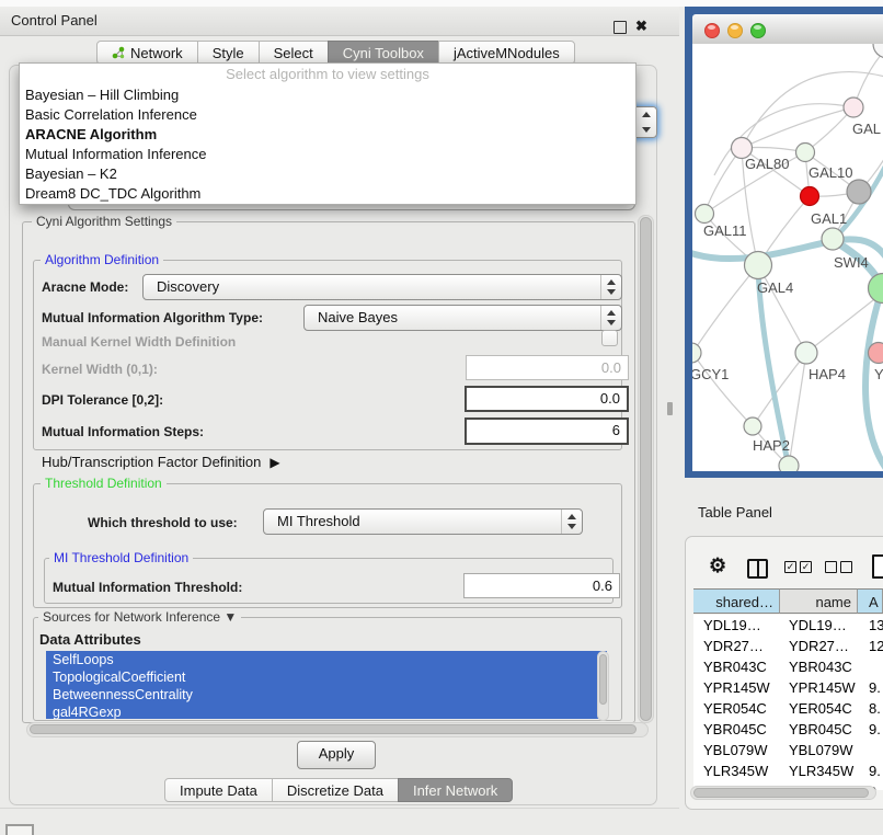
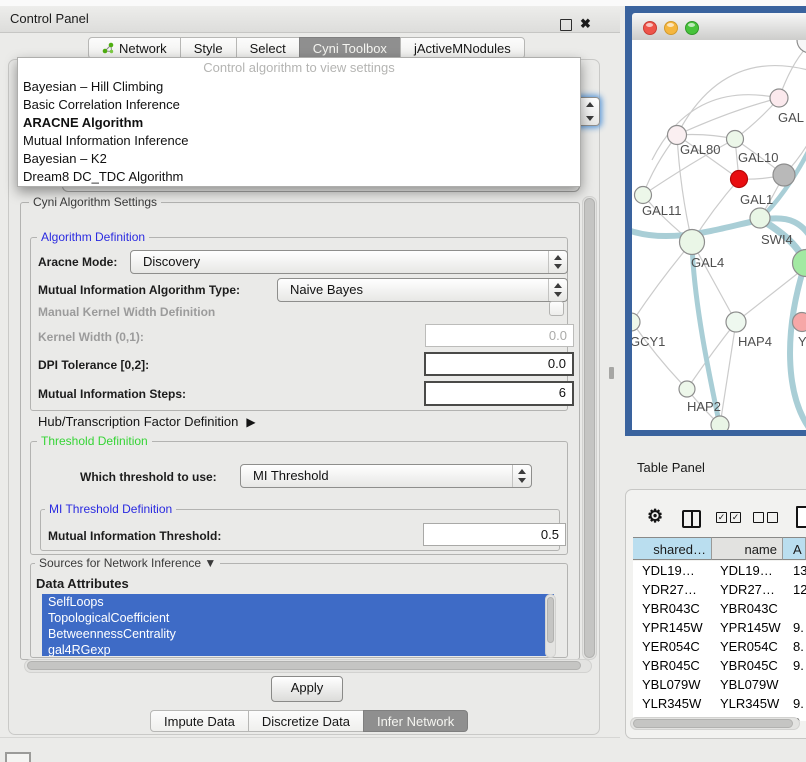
  Control Panel
  ✖
  Network
  Style
  Select
  Cyni Toolbox
  jActiveMNodules
  Cyni Algorithm Settings
  Algorithm Definition
  Aracne Mode:
  Discovery
  Mutual Information Algorithm Type:
  Naive Bayes
  Manual Kernel Width Definition
  Kernel Width (0,1):
  0.0
  DPI Tolerance [0,2]:
  0.0
  Mutual Information Steps:
  6
  Hub/Transcription Factor Definition ▶
  Threshold Definition
  Which threshold to use:
  MI Threshold
  MI Threshold Definition
  Mutual Information Threshold:
- 0.6
+ 0.5
  Sources for Network Inference ▼
  Data Attributes
  SelfLoops
  TopologicalCoefficient
  BetweennessCentrality
  gal4RGexp
  Apply
  Impute Data
  Discretize Data
  Infer Network
- Select algorithm to view settings
+ Control algorithm to view settings
  Bayesian – Hill Climbing
  Basic Correlation Inference
  ARACNE Algorithm
  Mutual Information Inference
  Bayesian – K2
  Dream8 DC_TDC Algorithm
  GAL
  GAL80
  GAL10
  GAL1
  GAL11
  SWI4
  GAL4
  GCY1
  HAP4
  Y
  HAP2
  Table Panel
  ⚙
  ✓
  ✓
  shared…
  name
  A
  YDL19…
  YDL19…
  13
  YDR27…
  YDR27…
  12
  YBR043C
  YBR043C
  YPR145W
  YPR145W
  9.
  YER054C
  YER054C
  8.
  YBR045C
  YBR045C
  9.
  YBL079W
  YBL079W
  YLR345W
  YLR345W
  9.
